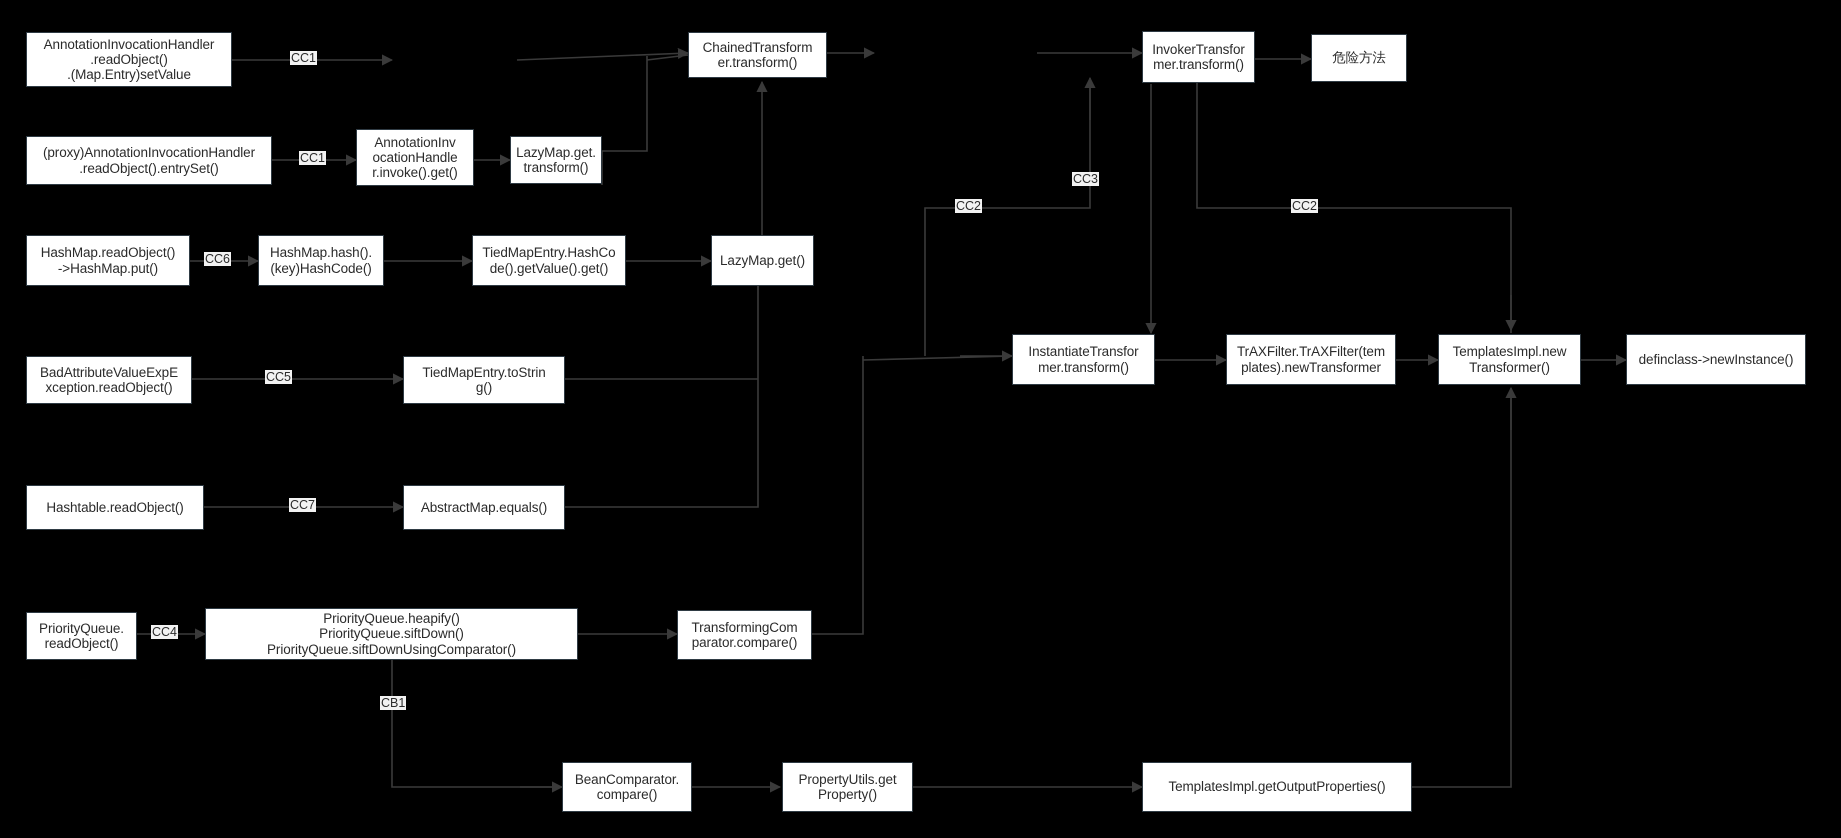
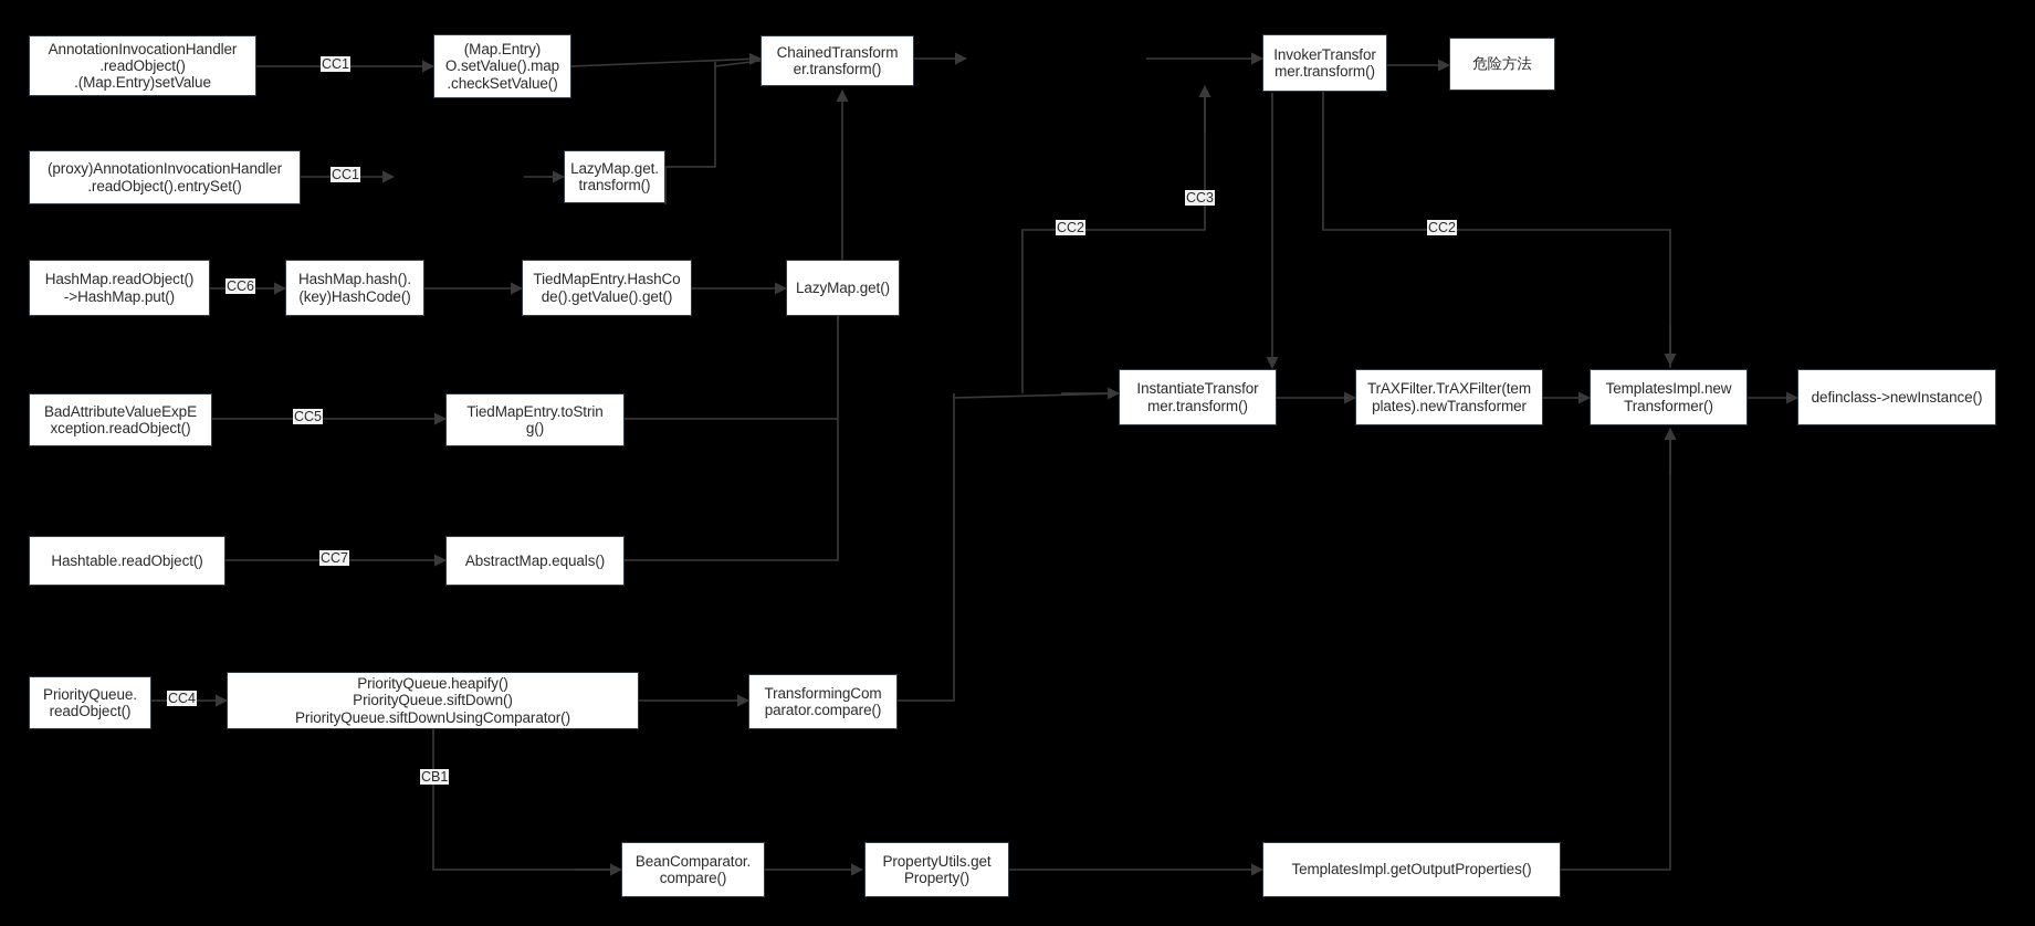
  AnnotationInvocationHandler
  .readObject()
  .(Map.Entry)setValue
+ (Map.Entry)
+ O.setValue().map
+ .checkSetValue()
  ChainedTransform
  er.transform()
  InvokerTransfor
  mer.transform()
  危险方法
  (proxy)AnnotationInvocationHandler
  .readObject().entrySet()
- AnnotationInv
- ocationHandle
- r.invoke().get()
  LazyMap.get.
  transform()
  HashMap.readObject()
  ->HashMap.put()
  HashMap.hash().
  (key)HashCode()
  TiedMapEntry.HashCo
  de().getValue().get()
  LazyMap.get()
  BadAttributeValueExpE
  xception.readObject()
  TiedMapEntry.toStrin
  g()
  Hashtable.readObject()
  AbstractMap.equals()
  InstantiateTransfor
  mer.transform()
  TrAXFilter.TrAXFilter(tem
  plates).newTransformer
  TemplatesImpl.new
  Transformer()
  definclass->newInstance()
  PriorityQueue.
  readObject()
  PriorityQueue.heapify()
  PriorityQueue.siftDown()
  PriorityQueue.siftDownUsingComparator()
  TransformingCom
  parator.compare()
  BeanComparator.
  compare()
  PropertyUtils.get
  Property()
  TemplatesImpl.getOutputProperties()
  CC1
  CC1
  CC6
  CC5
  CC7
  CC4
  CB1
  CC2
  CC3
  CC2
